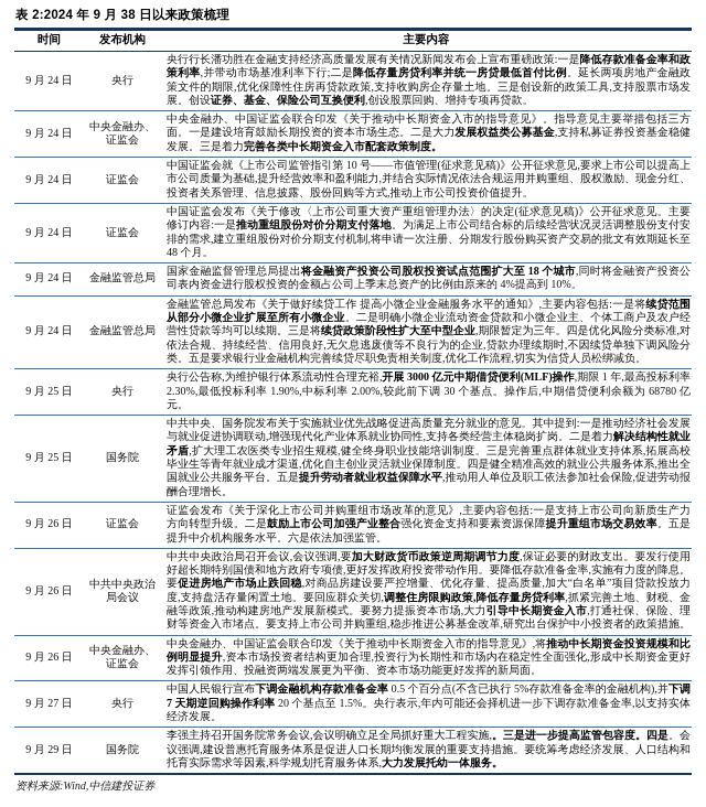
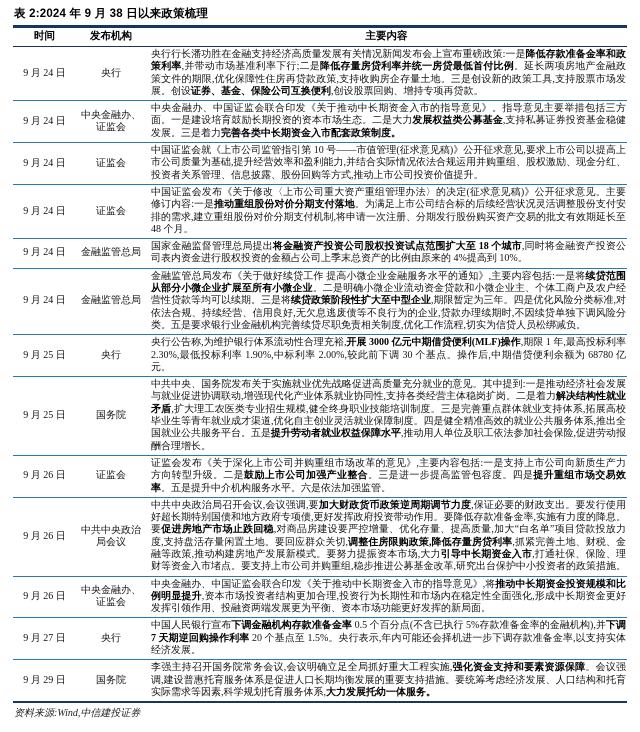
  表 2:2024 年 9 月 38 日以来政策梳理
  时间
  发布机构
  主要内容
  9 月 24 日
  央行
  央行行长潘功胜在金融支持经济高质量发展有关情况新闻发布会上宣布重磅政策:一是降低存款准备金率和政策利率,并带动市场基准利率下行;二是降低存量房贷利率并统一房贷最低首付比例。延长两项房地产金融政策文件的期限,优化保障性住房再贷款政策,支持收购房企存量土地。三是创设新的政策工具,支持股票市场发展。创设证券、基金、保险公司互换便利,创设股票回购、增持专项再贷款。
  9 月 24 日
  中央金融办、证监会
  中央金融办、中国证监会联合印发《关于推动中长期资金入市的指导意见》。指导意见主要举措包括三方面。一是建设培育鼓励长期投资的资本市场生态。二是大力发展权益类公募基金,支持私募证券投资基金稳健发展。三是着力完善各类中长期资金入市配套政策制度。
  9 月 24 日
  证监会
  中国证监会就《上市公司监管指引第 10 号——市值管理(征求意见稿)》公开征求意见,要求上市公司以提高上市公司质量为基础,提升经营效率和盈利能力,并结合实际情况依法合规运用并购重组、股权激励、现金分红、投资者关系管理、信息披露、股份回购等方式,推动上市公司投资价值提升。
  9 月 24 日
  证监会
  中国证监会发布《关于修改〈上市公司重大资产重组管理办法〉的决定(征求意见稿)》公开征求意见。主要修订内容:一是推动重组股份对价分期支付落地。为满足上市公司结合标的后续经营状况灵活调整股份支付安排的需求,建立重组股份对价分期支付机制,将申请一次注册、分期发行股份购买资产交易的批文有效期延长至 48 个月。
  9 月 24 日
  金融监管总局
  国家金融监督管理总局提出将金融资产投资公司股权投资试点范围扩大至 18 个城市,同时将金融资产投资公司表内资金进行股权投资的金额占公司上季末总资产的比例由原来的 4%提高到 10%。
  9 月 24 日
  金融监管总局
  金融监管总局发布《关于做好续贷工作 提高小微企业金融服务水平的通知》,主要内容包括:一是将续贷范围从部分小微企业扩展至所有小微企业。二是明确小微企业流动资金贷款和小微企业主、个体工商户及农户经营性贷款等均可以续期。三是将续贷政策阶段性扩大至中型企业,期限暂定为三年。四是优化风险分类标准,对依法合规、持续经营、信用良好,无欠息逃废债等不良行为的企业,贷款办理续期时,不因续贷单独下调风险分类。五是要求银行业金融机构完善续贷尽职免责相关制度,优化工作流程,切实为信贷人员松绑减负。
  9 月 25 日
  央行
  央行公告称,为维护银行体系流动性合理充裕,开展 3000 亿元中期借贷便利(MLF)操作,期限 1 年,最高投标利率 2.30%,最低投标利率 1.90%,中标利率 2.00%,较此前下调 30 个基点。操作后,中期借贷便利余额为 68780 亿元。
  9 月 25 日
  国务院
  中共中央、国务院发布关于实施就业优先战略促进高质量充分就业的意见。其中提到:一是推动经济社会发展与就业促进协调联动,增强现代化产业体系就业协同性,支持各类经营主体稳岗扩岗。二是着力解决结构性就业矛盾,扩大理工农医类专业招生规模,健全终身职业技能培训制度。三是完善重点群体就业支持体系,拓展高校毕业生等青年就业成才渠道,优化自主创业灵活就业保障制度。四是健全精准高效的就业公共服务体系,推出全国就业公共服务平台。五是提升劳动者就业权益保障水平,推动用人单位及职工依法参加社会保险,促进劳动报酬合理增长。
  9 月 26 日
  证监会
- 证监会发布《关于深化上市公司并购重组市场改革的意见》,主要内容包括:一是支持上市公司向新质生产力方向转型升级。二是鼓励上市公司加强产业整合强化资金支持和要素资源保障提升重组市场交易效率。五是提升中介机构服务水平。六是依法加强监管。
+ 证监会发布《关于深化上市公司并购重组市场改革的意见》,主要内容包括:一是支持上市公司向新质生产力方向转型升级。二是鼓励上市公司加强产业整合。三是进一步提高监管包容度。四是提升重组市场交易效率。五是提升中介机构服务水平。六是依法加强监管。
  9 月 26 日
  中共中央政治局会议
  中共中央政治局召开会议,会议强调,要加大财政货币政策逆周期调节力度,保证必要的财政支出。要发行使用好超长期特别国债和地方政府专项债,更好发挥政府投资带动作用。要降低存款准备金率,实施有力度的降息。要促进房地产市场止跌回稳,对商品房建设要严控增量、优化存量、提高质量,加大“白名单”项目贷款投放力度,支持盘活存量闲置土地。要回应群众关切,调整住房限购政策,降低存量房贷利率,抓紧完善土地、财税、金融等政策,推动构建房地产发展新模式。要努力提振资本市场,大力引导中长期资金入市,打通社保、保险、理财等资金入市堵点。要支持上市公司并购重组,稳步推进公募基金改革,研究出台保护中小投资者的政策措施。
  9 月 26 日
  中央金融办、证监会
  中央金融办、中国证监会联合印发《关于推动中长期资金入市的指导意见》,将推动中长期资金投资规模和比例明显提升,资本市场投资者结构更加合理,投资行为长期性和市场内在稳定性全面强化,形成中长期资金更好发挥引领作用、投融资两端发展更为平衡、资本市场功能更好发挥的新局面。
  9 月 27 日
  央行
  中国人民银行宣布下调金融机构存款准备金率 0.5 个百分点(不含已执行 5%存款准备金率的金融机构),并下调 7 天期逆回购操作利率 20 个基点至 1.5%。央行表示,年内可能还会择机进一步下调存款准备金率,以支持实体经济发展。
  9 月 29 日
  国务院
- 李强主持召开国务院常务会议,会议明确立足全局抓好重大工程实施,。三是进一步提高监管包容度。四是。会议强调,建设普惠托育服务体系是促进人口长期均衡发展的重要支持措施。要统筹考虑经济发展、人口结构和托育实际需求等因素,科学规划托育服务体系,大力发展托幼一体服务。
+ 李强主持召开国务院常务会议,会议明确立足全局抓好重大工程实施,强化资金支持和要素资源保障。会议强调,建设普惠托育服务体系是促进人口长期均衡发展的重要支持措施。要统筹考虑经济发展、人口结构和托育实际需求等因素,科学规划托育服务体系,大力发展托幼一体服务。
  资料来源:Wind,中信建投证券
